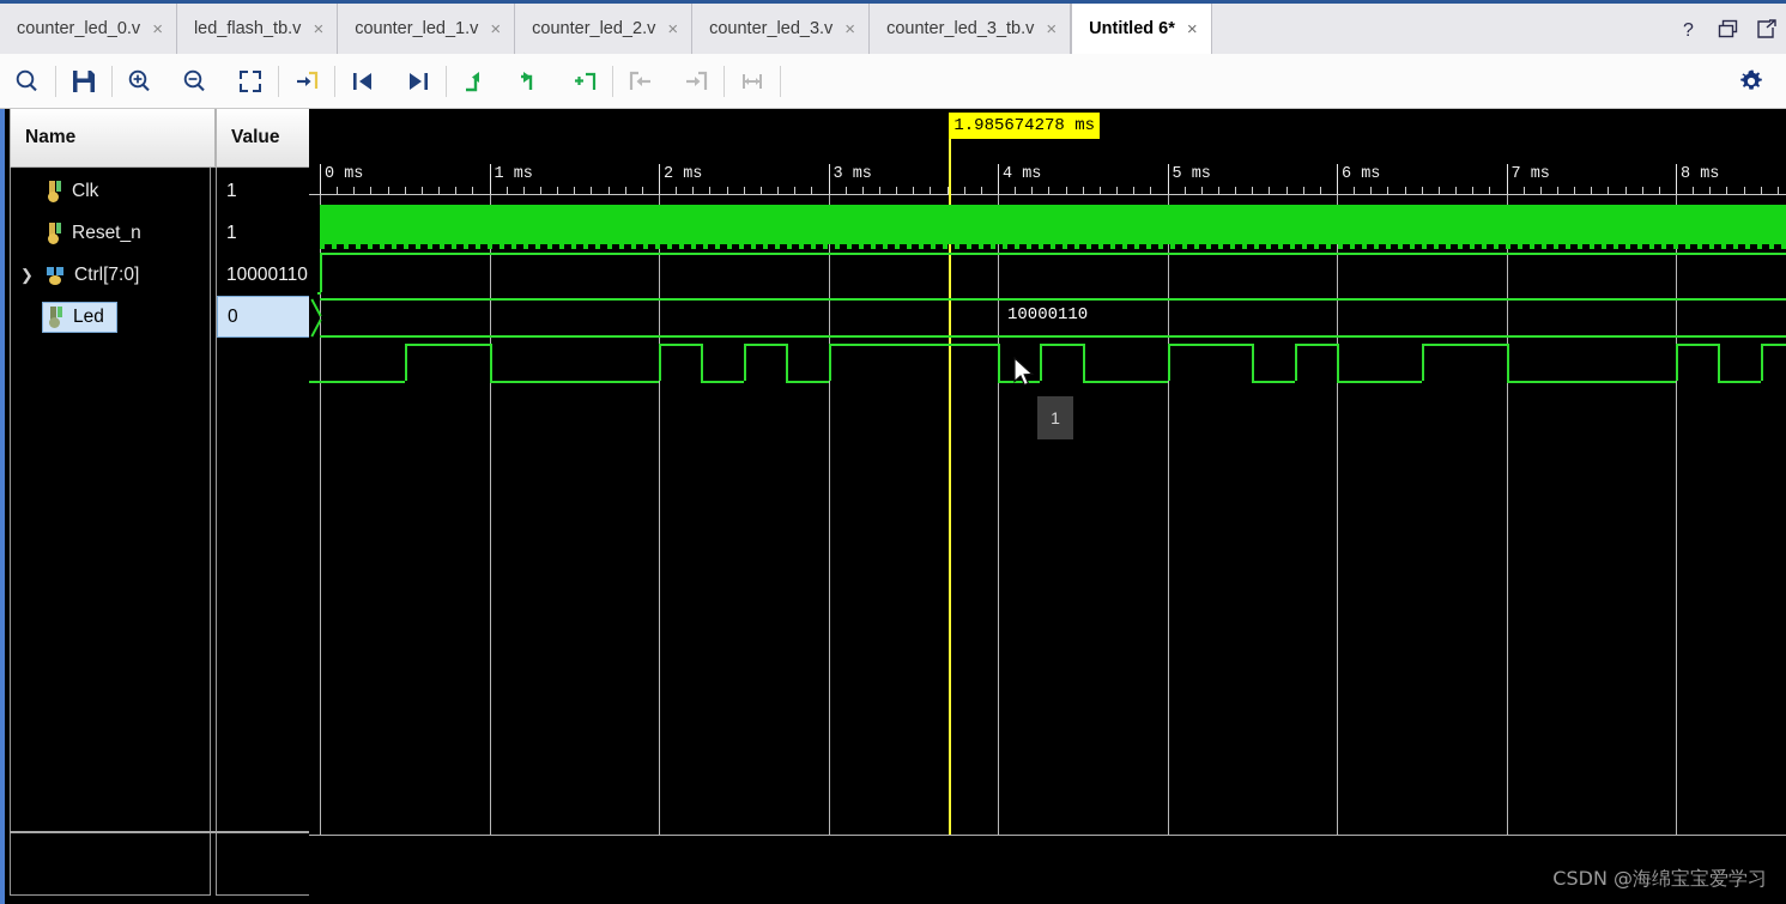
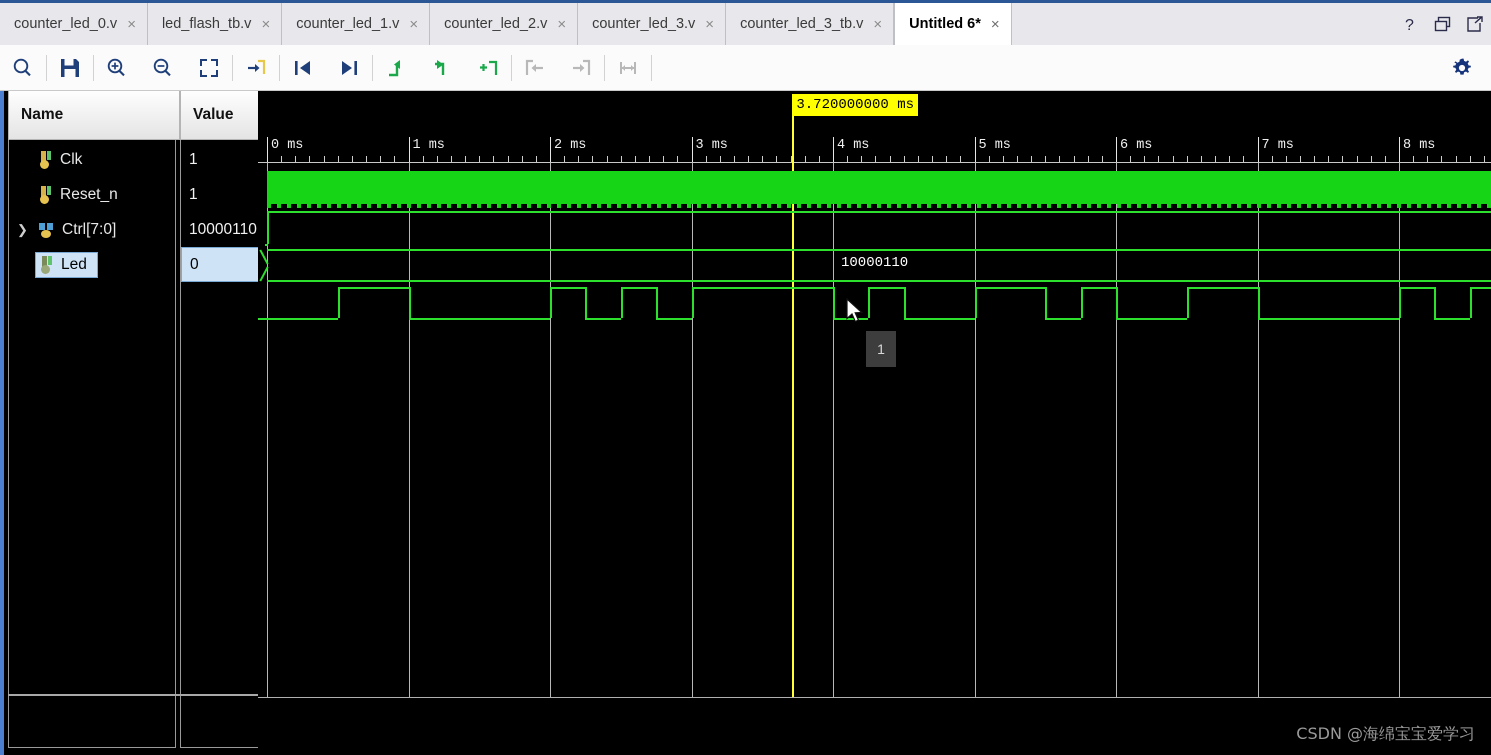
  counter_led_0.v
  ×
  led_flash_tb.v
  ×
  counter_led_1.v
  ×
  counter_led_2.v
  ×
  counter_led_3.v
  ×
  counter_led_3_tb.v
  ×
  Untitled 6*
  ×
  ?
  Name
  Value
  Clk
  Reset_n
  ❯
  Ctrl[7:0]
  Led
  1
  1
  10000110
  0
- 1.985674278 ms
+ 3.720000000 ms
  0 ms
  1 ms
  2 ms
  3 ms
  4 ms
  5 ms
  6 ms
  7 ms
  8 ms
  10000110
  1
  CSDN @海绵宝宝爱学习
